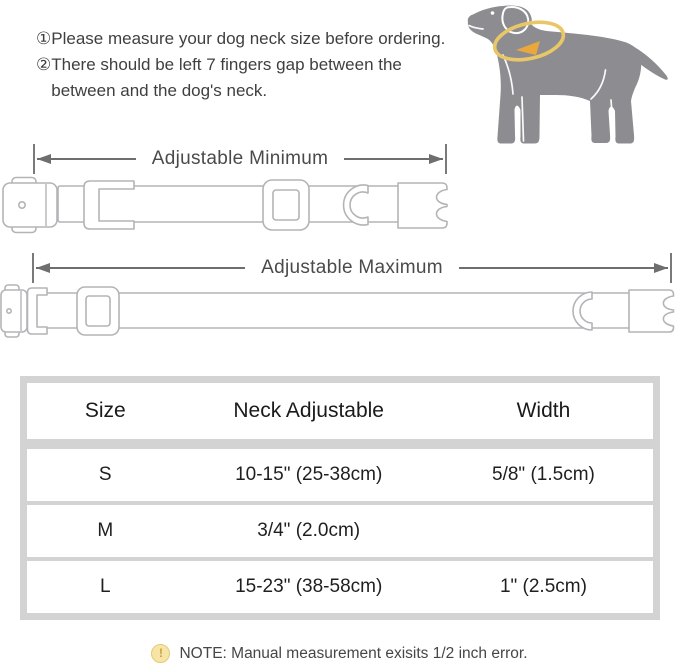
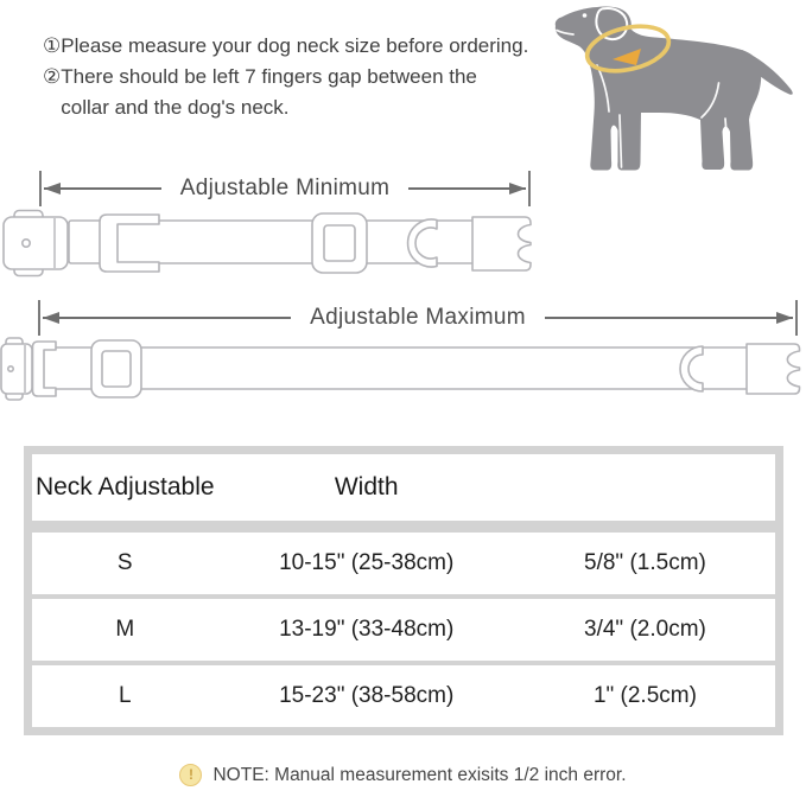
  ①
  Please measure your dog neck size before ordering.
  ②
  There should be left 7 fingers gap between the
- between and the dog's neck.
+ collar and the dog's neck.
  Adjustable Minimum
  Adjustable Maximum
- Size
  Neck Adjustable
  Width
  S
  10-15" (25-38cm)
  5/8" (1.5cm)
  M
+ 13-19" (33-48cm)
  3/4" (2.0cm)
  L
  15-23" (38-58cm)
  1" (2.5cm)
  !
  NOTE: Manual measurement exisits 1/2 inch error.
